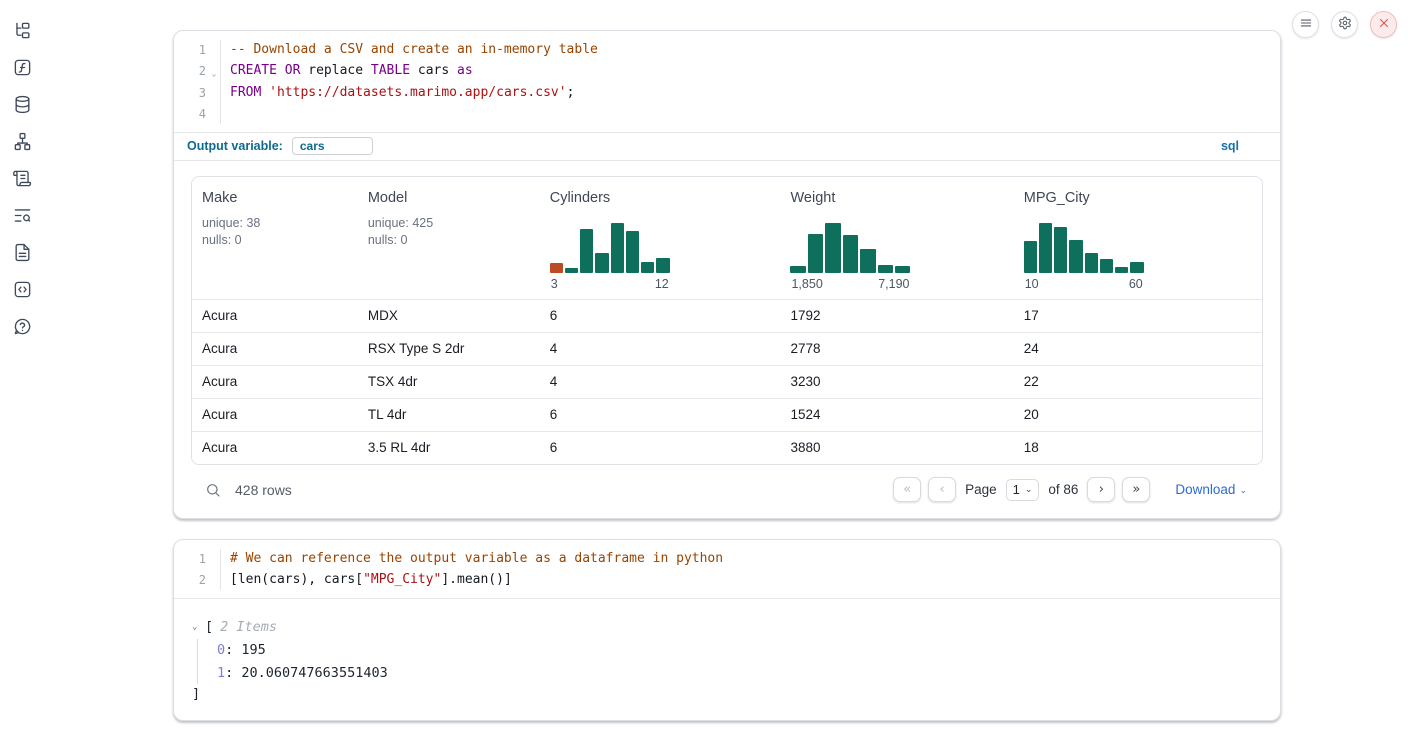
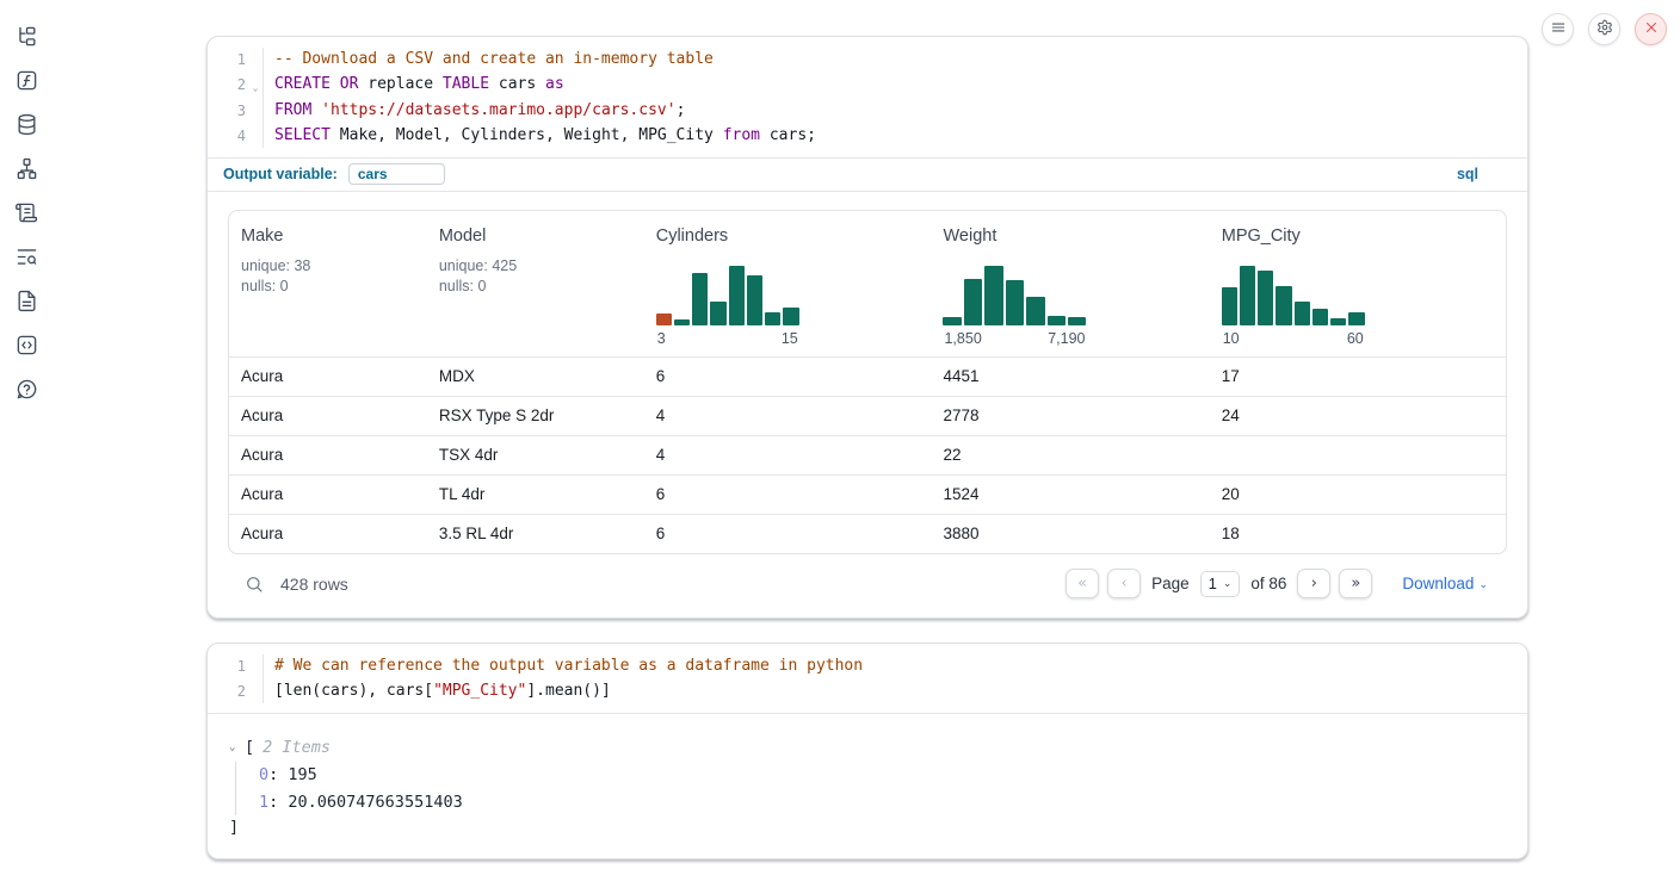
  1
  -- Download a CSV and create an in-memory table
  2
  ⌄
  CREATE OR replace TABLE cars as
  3
  FROM 'https://datasets.marimo.app/cars.csv';
  4
+ SELECT Make, Model, Cylinders, Weight, MPG_City from cars;
  Output variable:
  cars
  sql
  Make
  unique: 38
  nulls: 0
  Model
  unique: 425
  nulls: 0
  Cylinders
  3
- 12
+ 15
  Weight
  1,850
  7,190
  MPG_City
  10
  60
  Acura
  MDX
  6
- 1792
+ 4451
  17
  Acura
  RSX Type S 2dr
  4
  2778
  24
  Acura
  TSX 4dr
  4
- 3230
  22
  Acura
  TL 4dr
  6
  1524
  20
  Acura
  3.5 RL 4dr
  6
  3880
  18
  428 rows
  «
  ‹
  Page
  1
  ⌄
  of 86
  ›
  »
  Download
  ⌄
  1
  # We can reference the output variable as a dataframe in python
  2
  [len(cars), cars["MPG_City"].mean()]
  ⌄
  [
  2 Items
  0: 195
  1: 20.060747663551403
  ]
